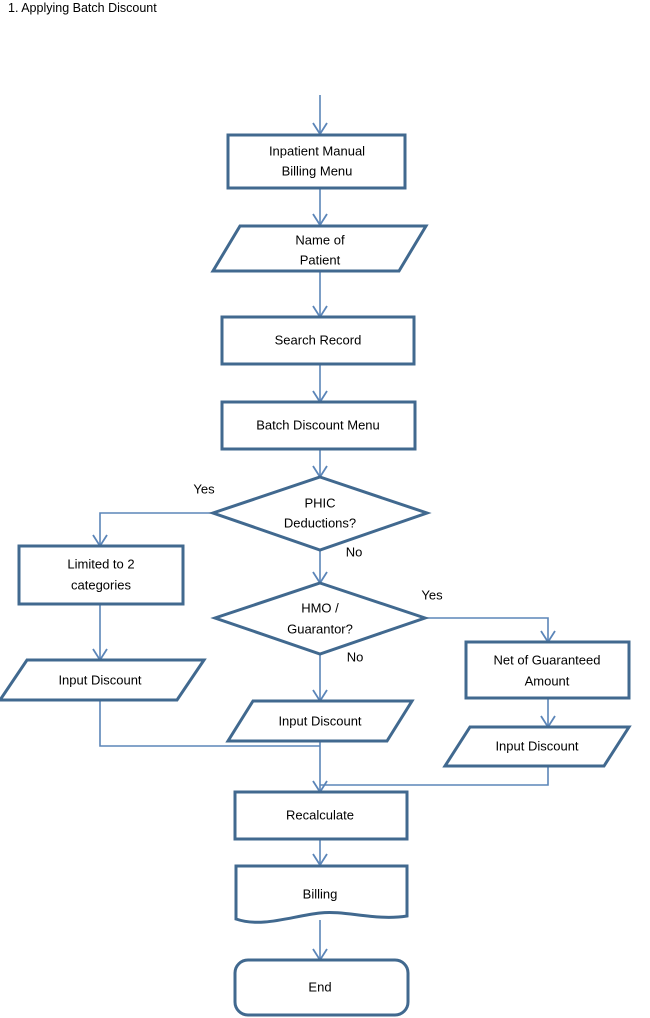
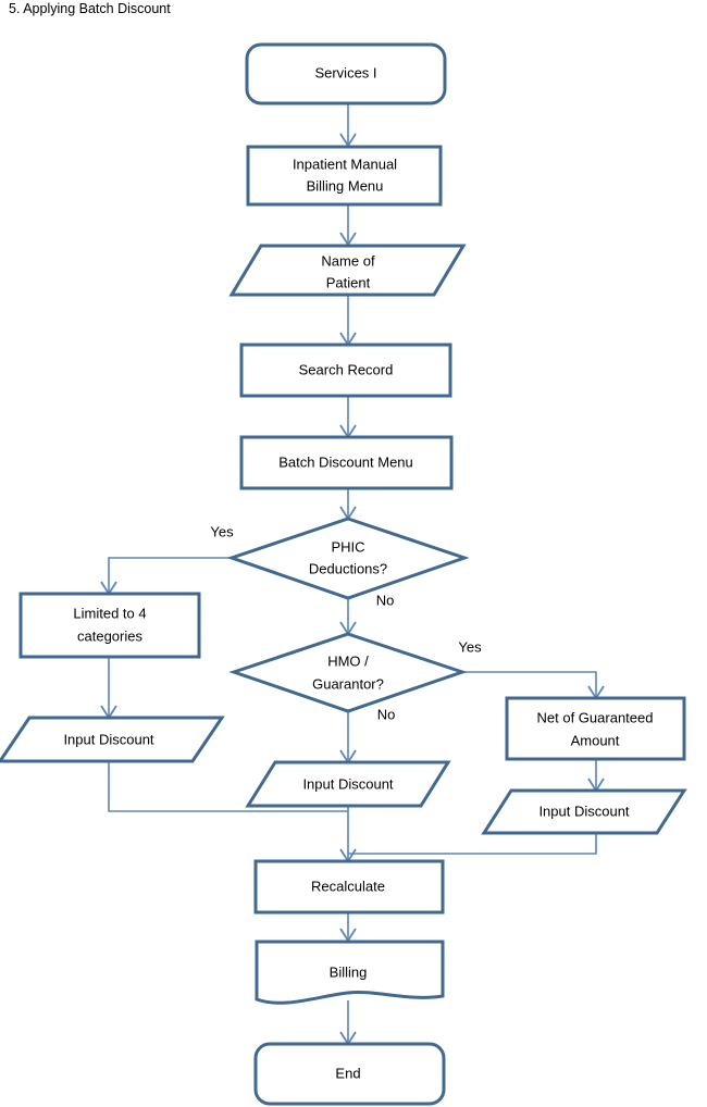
- 1. Applying Batch Discount
+ 5. Applying Batch Discount
+ Services I
  Inpatient Manual
  Billing Menu
  Name of
  Patient
  Search Record
  Batch Discount Menu
  PHIC
  Deductions?
  Yes
  No
- Limited to 2
+ Limited to 4
  categories
  Input Discount
  HMO /
  Guarantor?
  Yes
  No
  Input Discount
  Net of Guaranteed
  Amount
  Input Discount
  Recalculate
  Billing
  End
